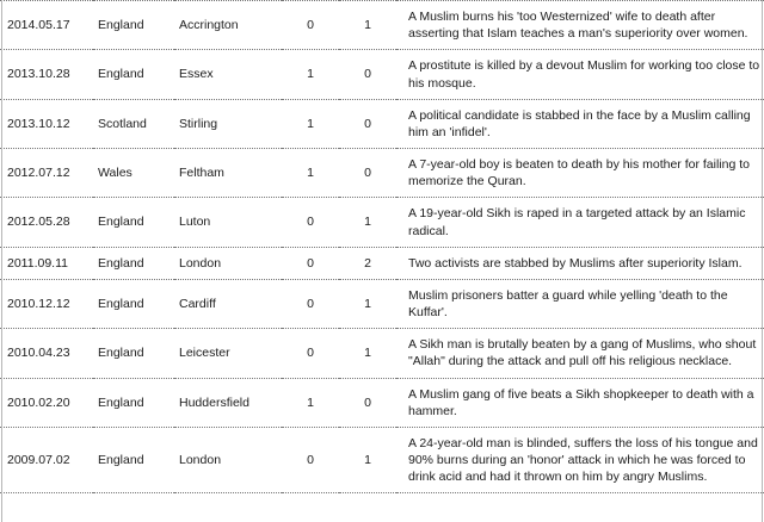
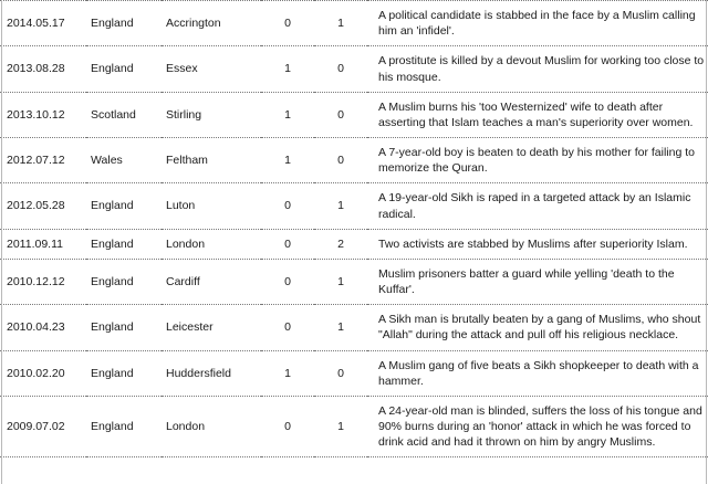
- 2014.05.17	England	Accrington	0	1	A Muslim burns his 'too Westernized' wife to death after asserting that Islam teaches a man's superiority over women.
+ 2014.05.17	England	Accrington	0	1	A political candidate is stabbed in the face by a Muslim calling him an 'infidel'.
- 2013.10.28	England	Essex	1	0	A prostitute is killed by a devout Muslim for working too close to his mosque.
+ 2013.08.28	England	Essex	1	0	A prostitute is killed by a devout Muslim for working too close to his mosque.
- 2013.10.12	Scotland	Stirling	1	0	A political candidate is stabbed in the face by a Muslim calling him an 'infidel'.
+ 2013.10.12	Scotland	Stirling	1	0	A Muslim burns his 'too Westernized' wife to death after asserting that Islam teaches a man's superiority over women.
  2012.07.12	Wales	Feltham	1	0	A 7-year-old boy is beaten to death by his mother for failing to memorize the Quran.
  2012.05.28	England	Luton	0	1	A 19-year-old Sikh is raped in a targeted attack by an Islamic radical.
  2011.09.11	England	London	0	2	Two activists are stabbed by Muslims after superiority Islam.
  2010.12.12	England	Cardiff	0	1	Muslim prisoners batter a guard while yelling 'death to the Kuffar'.
  2010.04.23	England	Leicester	0	1	A Sikh man is brutally beaten by a gang of Muslims, who shout "Allah" during the attack and pull off his religious necklace.
  2010.02.20	England	Huddersfield	1	0	A Muslim gang of five beats a Sikh shopkeeper to death with a hammer.
  2009.07.02	England	London	0	1	A 24-year-old man is blinded, suffers the loss of his tongue and 90% burns during an 'honor' attack in which he was forced to drink acid and had it thrown on him by angry Muslims.
